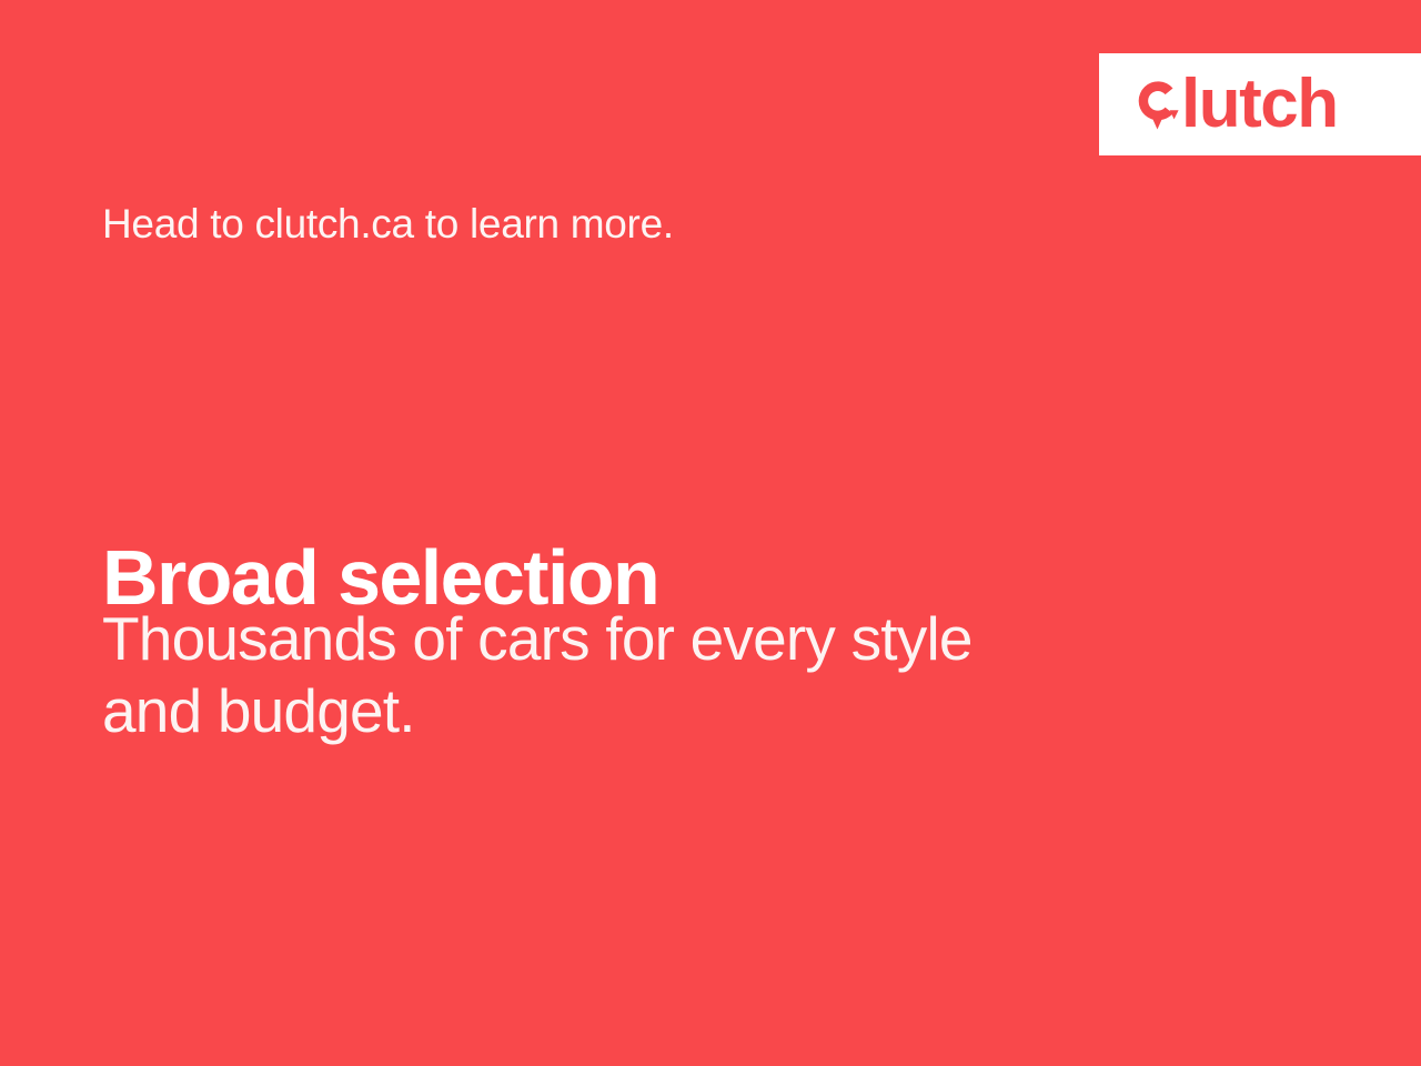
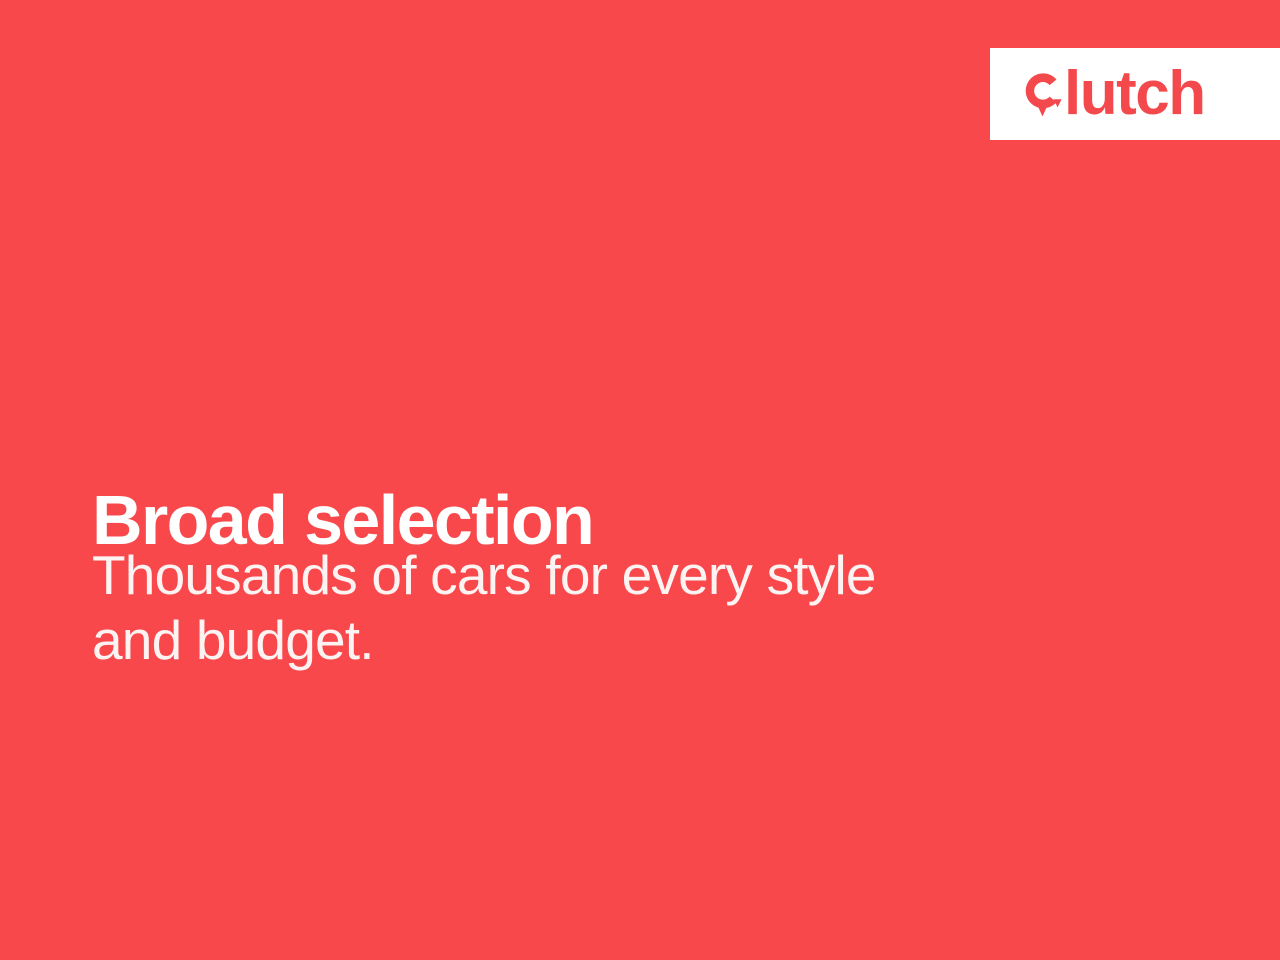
  lutch
- Head to clutch.ca to learn more.
  Broad selection
  Thousands of cars for every style
  and budget.
